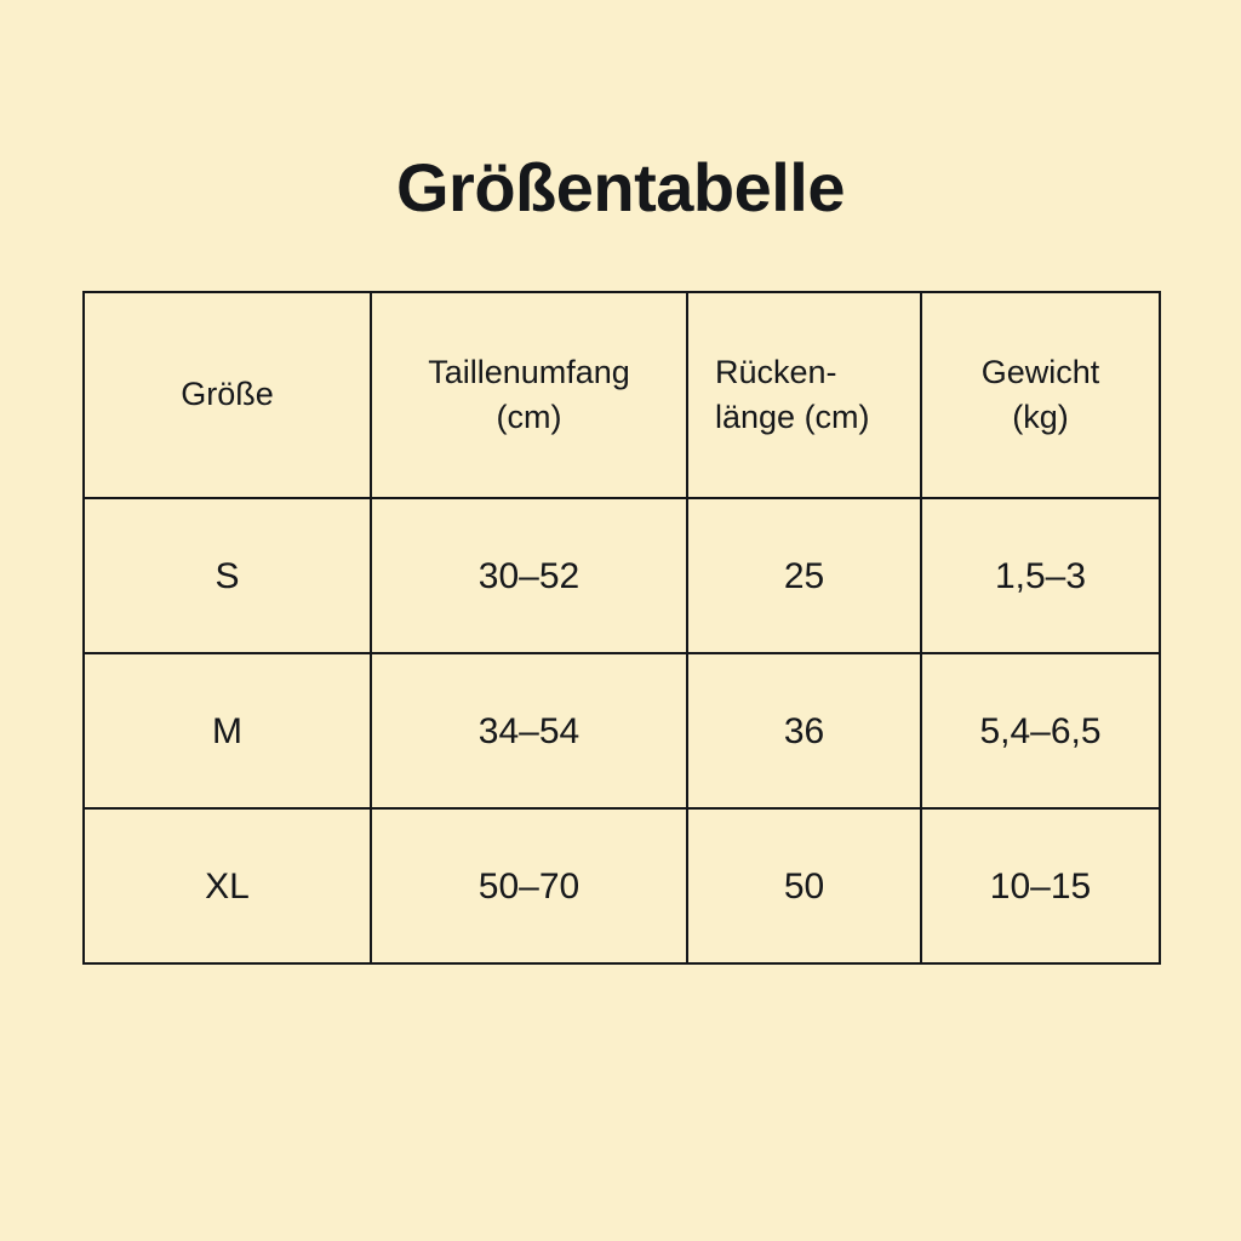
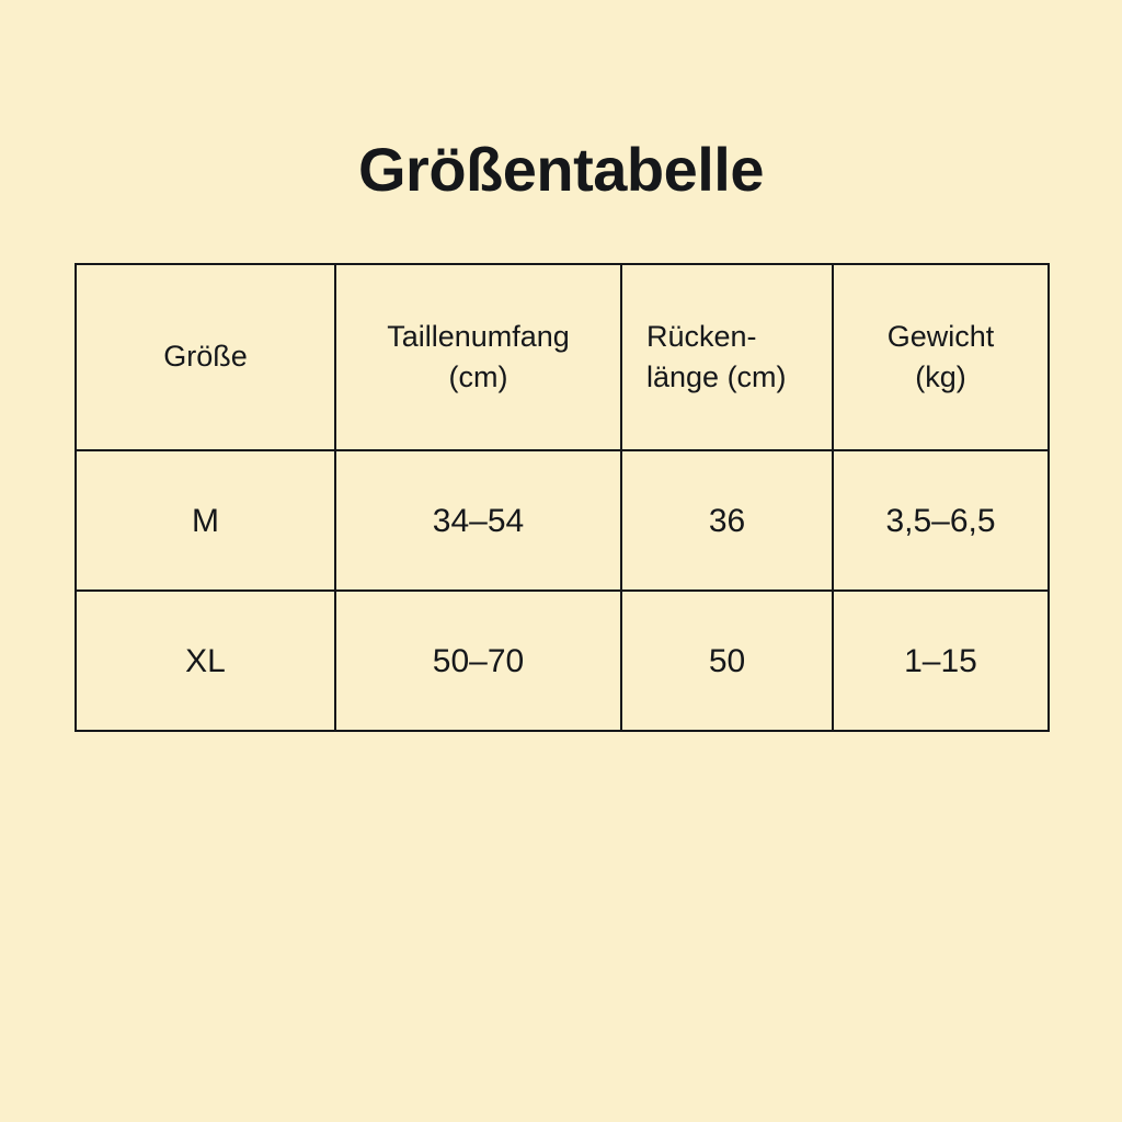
  Größentabelle
  Größe	Taillenumfang (cm)	Rücken- länge (cm)	Gewicht (kg)
- S	30–52	25	1,5–3
- M	34–54	36	5,4–6,5
+ M	34–54	36	3,5–6,5
- XL	50–70	50	10–15
+ XL	50–70	50	1–15
